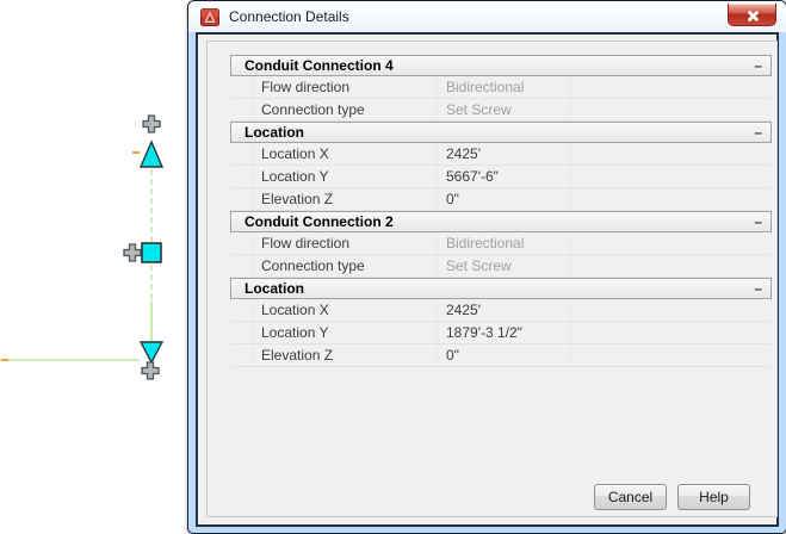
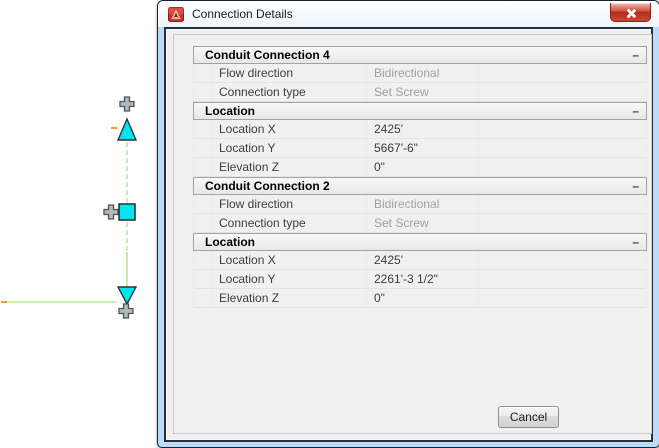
  Connection Details
  Conduit Connection 4
  –
  Flow direction
  Bidirectional
  Connection type
  Set Screw
  Location
  –
  Location X
  2425'
  Location Y
  5667'-6"
  Elevation Z
  0"
  Conduit Connection 2
  –
  Flow direction
  Bidirectional
  Connection type
  Set Screw
  Location
  –
  Location X
  2425'
  Location Y
- 1879'-3 1/2"
+ 2261'-3 1/2"
  Elevation Z
  0"
  Cancel
- Help
